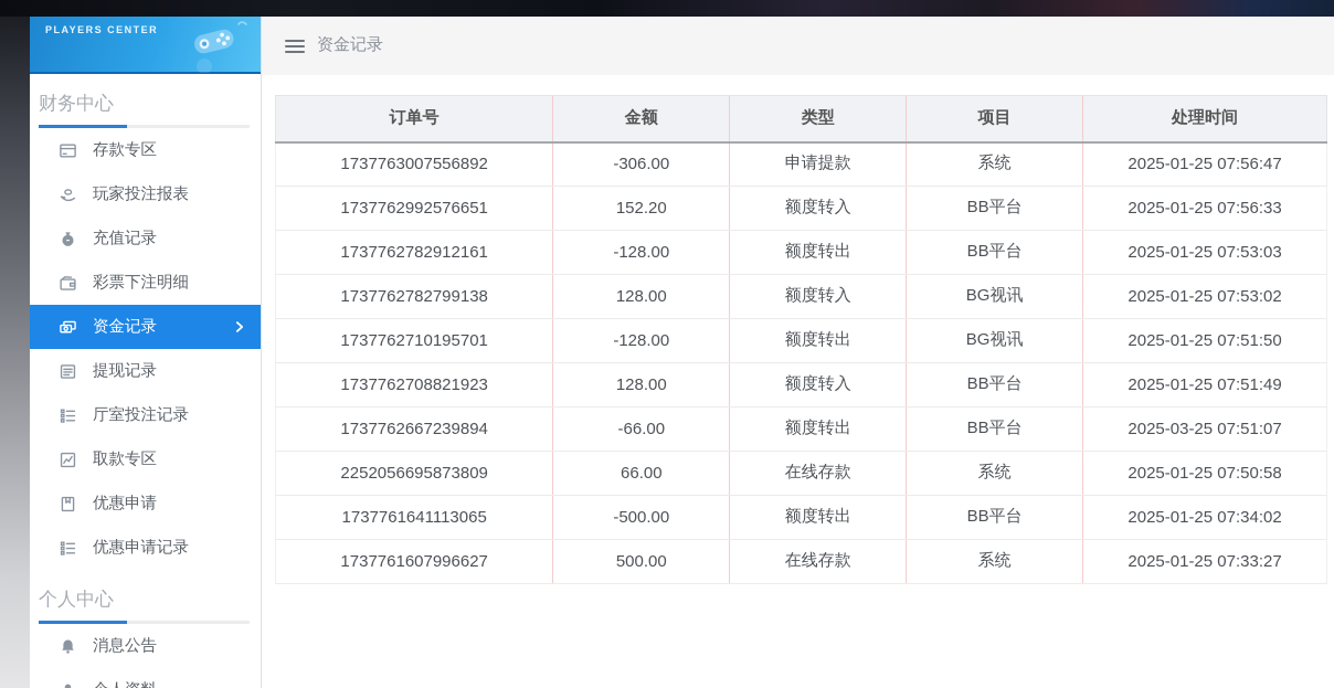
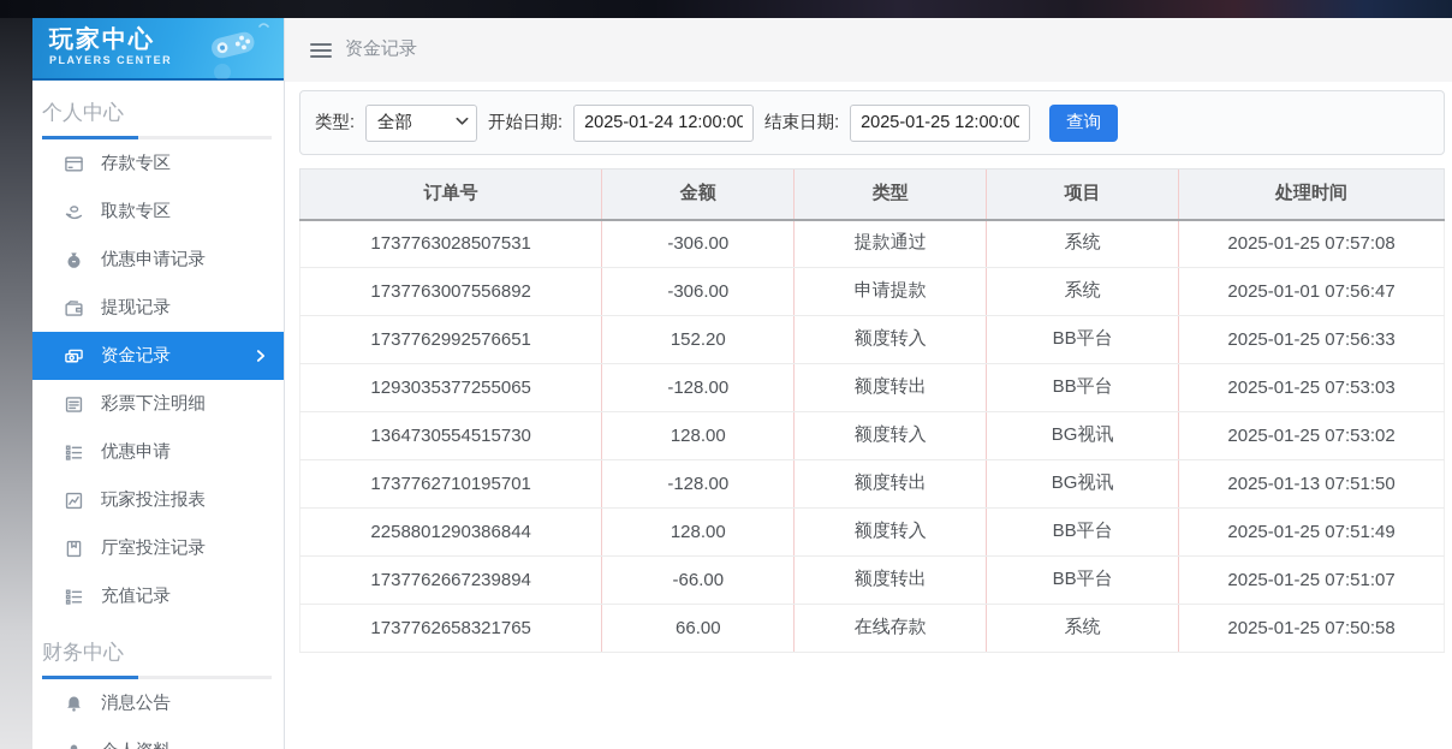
+ 玩家中心
  PLAYERS CENTER
- 财务中心
+ 个人中心
  存款专区
- 玩家投注报表
+ 取款专区
- 充值记录
+ 优惠申请记录
- 彩票下注明细
+ 提现记录
  资金记录
- 提现记录
+ 彩票下注明细
- 厅室投注记录
+ 优惠申请
- 取款专区
+ 玩家投注报表
- 优惠申请
+ 厅室投注记录
- 优惠申请记录
+ 充值记录
- 个人中心
+ 财务中心
  消息公告
  资金记录
+ 类型:
+ 全部
+ 开始日期:
+ 2025-01-24 12:00:00
+ 结束日期:
+ 2025-01-25 12:00:00
+ 查询
  订单号	金额	类型	项目	处理时间
+ 1737763028507531	-306.00	提款通过	系统	2025-01-25 07:57:08
- 1737763007556892	-306.00	申请提款	系统	2025-01-25 07:56:47
+ 1737763007556892	-306.00	申请提款	系统	2025-01-01 07:56:47
  1737762992576651	152.20	额度转入	BB平台	2025-01-25 07:56:33
- 1737762782912161	-128.00	额度转出	BB平台	2025-01-25 07:53:03
+ 1293035377255065	-128.00	额度转出	BB平台	2025-01-25 07:53:03
- 1737762782799138	128.00	额度转入	BG视讯	2025-01-25 07:53:02
+ 1364730554515730	128.00	额度转入	BG视讯	2025-01-25 07:53:02
- 1737762710195701	-128.00	额度转出	BG视讯	2025-01-25 07:51:50
+ 1737762710195701	-128.00	额度转出	BG视讯	2025-01-13 07:51:50
- 1737762708821923	128.00	额度转入	BB平台	2025-01-25 07:51:49
+ 2258801290386844	128.00	额度转入	BB平台	2025-01-25 07:51:49
- 1737762667239894	-66.00	额度转出	BB平台	2025-03-25 07:51:07
+ 1737762667239894	-66.00	额度转出	BB平台	2025-01-25 07:51:07
- 2252056695873809	66.00	在线存款	系统	2025-01-25 07:50:58
+ 1737762658321765	66.00	在线存款	系统	2025-01-25 07:50:58
- 1737761641113065	-500.00	额度转出	BB平台	2025-01-25 07:34:02
- 1737761607996627	500.00	在线存款	系统	2025-01-25 07:33:27
